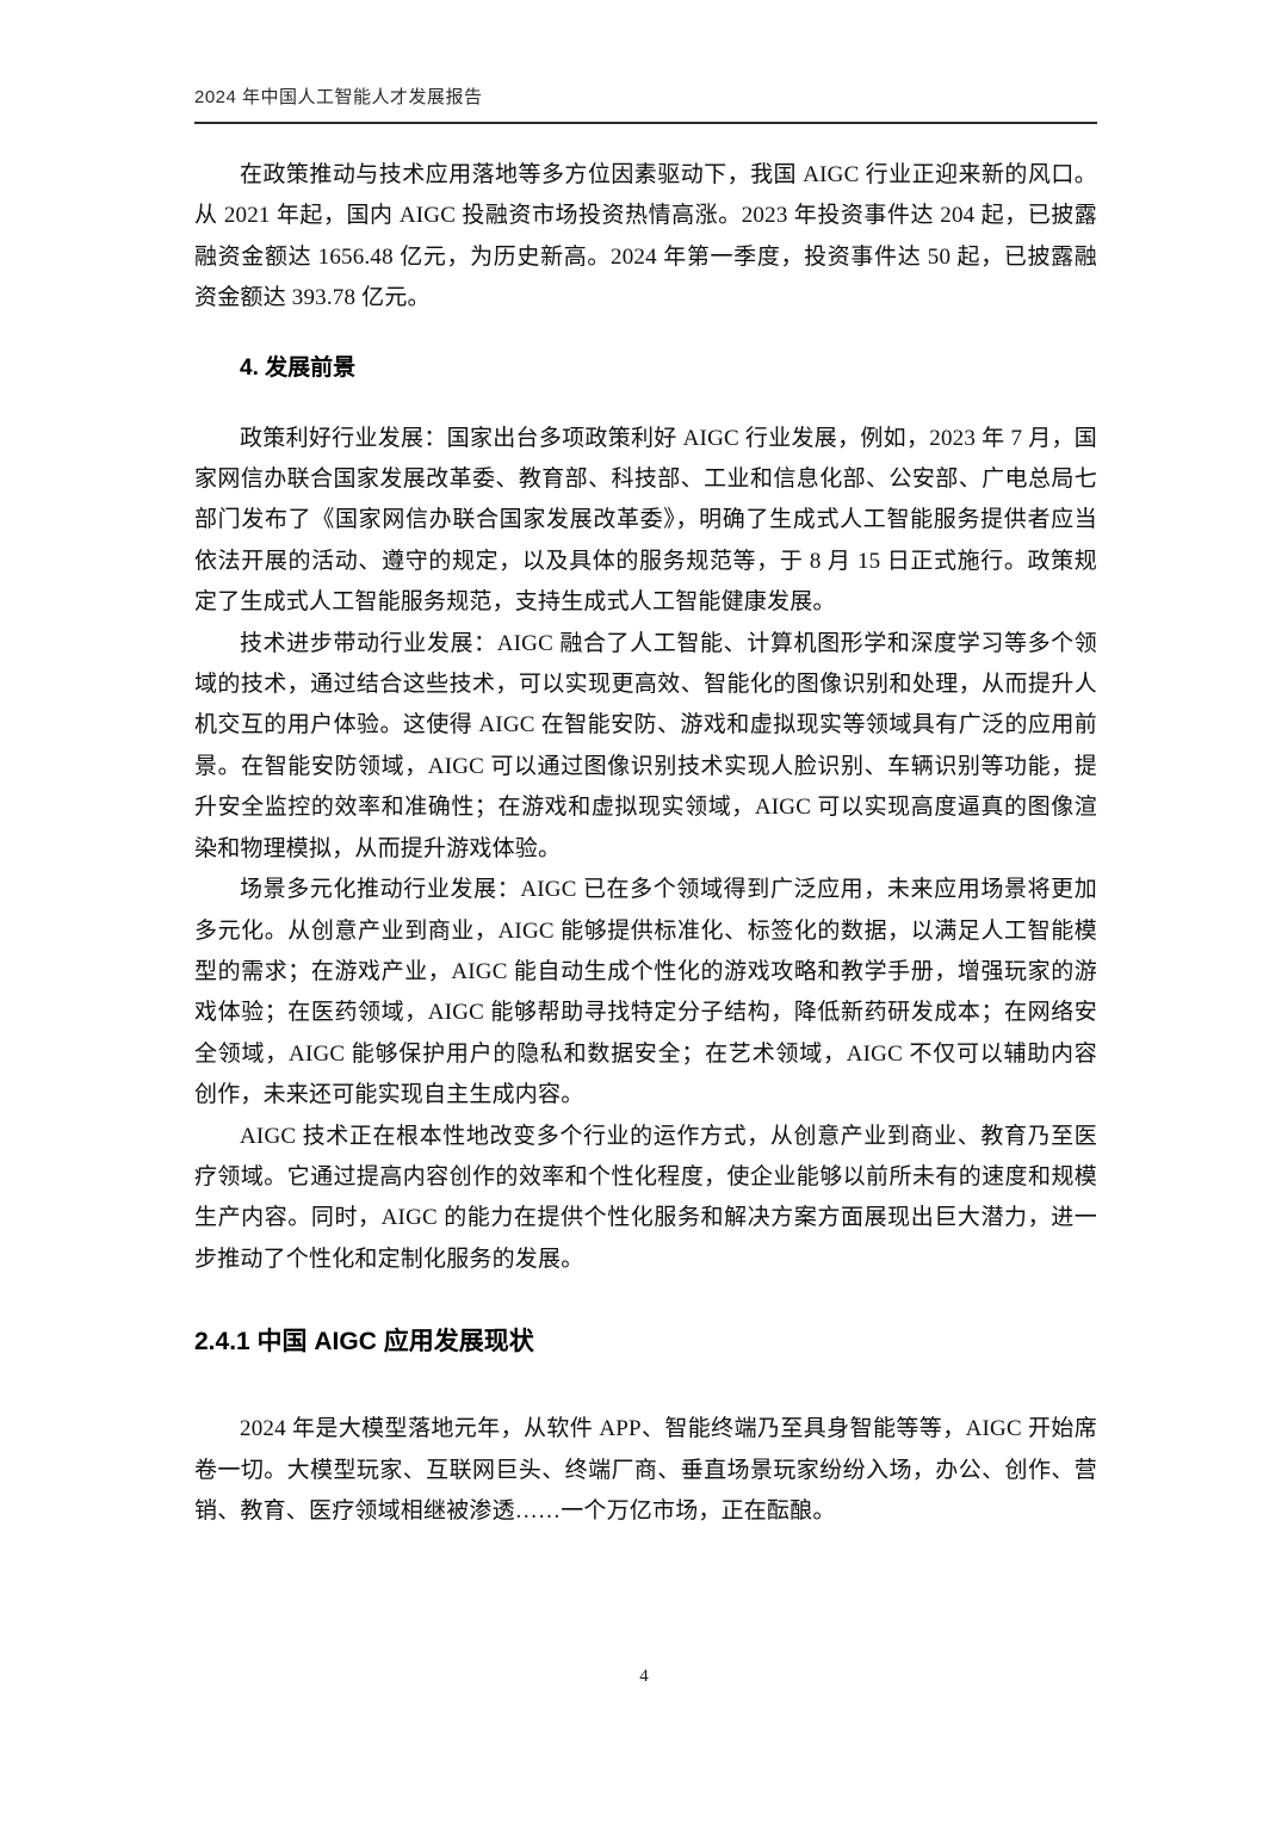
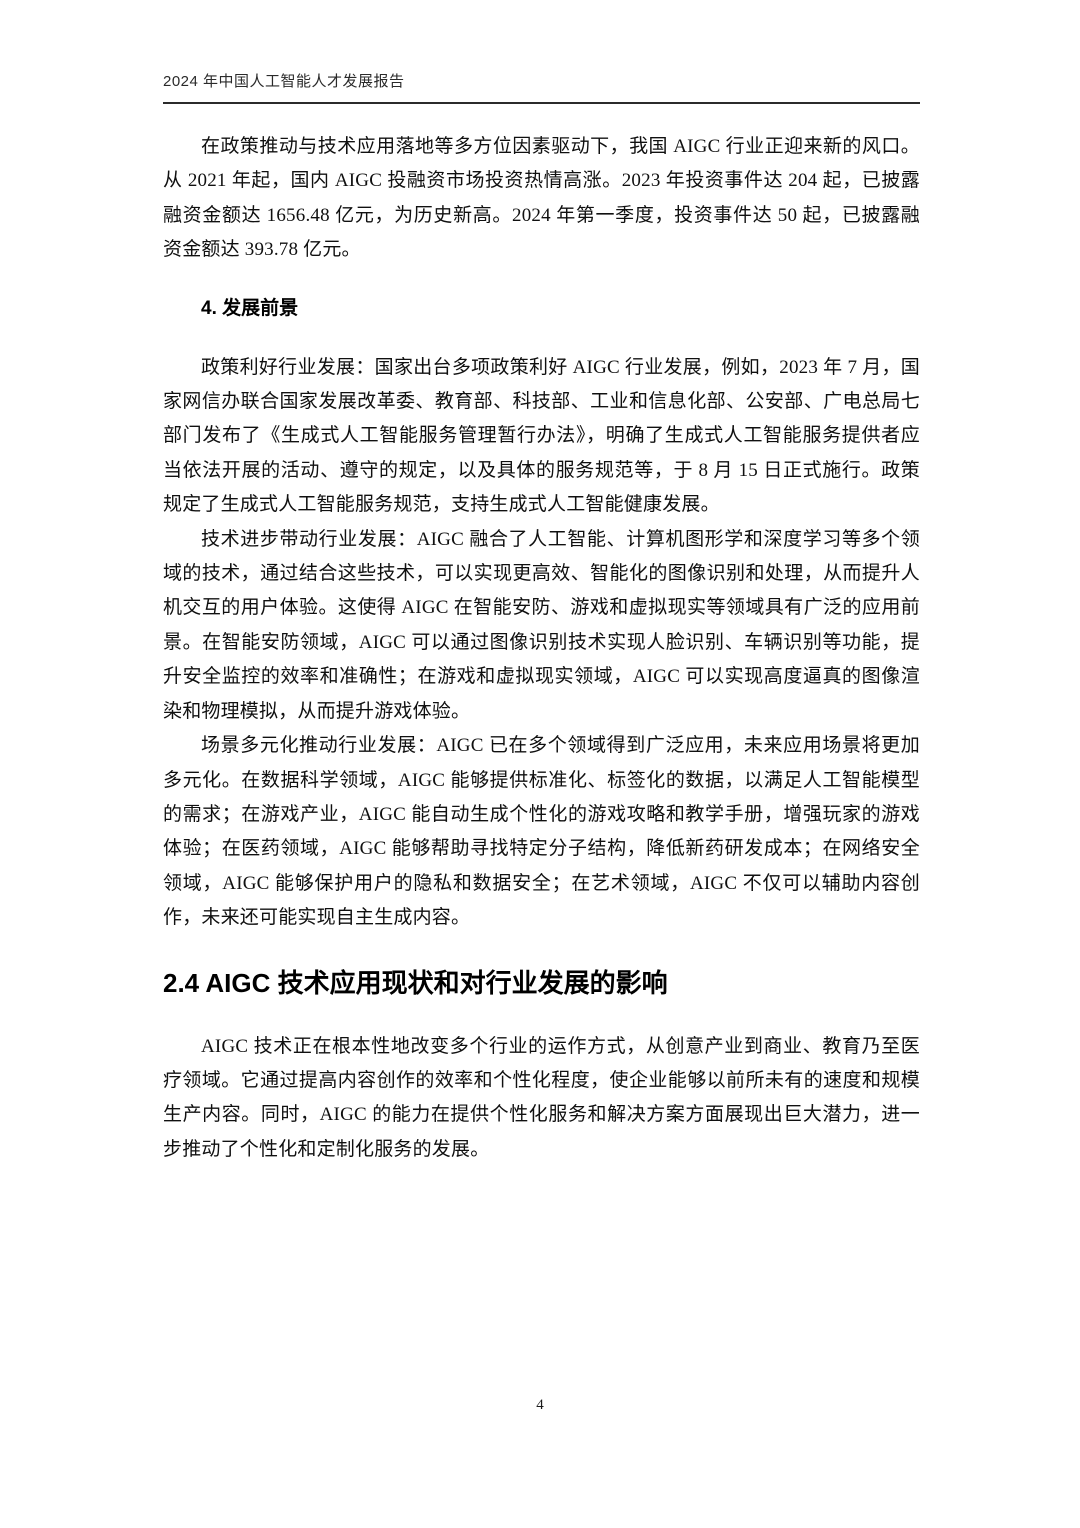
  2024 年中国人工智能人才发展报告
  在政策推动与技术应用落地等多方位因素驱动下，我国 AIGC 行业正迎来新的风口。从 2021 年起，国内 AIGC 投融资市场投资热情高涨。2023 年投资事件达 204 起，已披露融资金额达 1656.48 亿元，为历史新高。2024 年第一季度，投资事件达 50 起，已披露融资金额达 393.78 亿元。
  4. 发展前景
- 政策利好行业发展：国家出台多项政策利好 AIGC 行业发展，例如，2023 年 7 月，国家网信办联合国家发展改革委、教育部、科技部、工业和信息化部、公安部、广电总局七部门发布了《国家网信办联合国家发展改革委》，明确了生成式人工智能服务提供者应当依法开展的活动、遵守的规定，以及具体的服务规范等，于 8 月 15 日正式施行。政策规定了生成式人工智能服务规范，支持生成式人工智能健康发展。
+ 政策利好行业发展：国家出台多项政策利好 AIGC 行业发展，例如，2023 年 7 月，国家网信办联合国家发展改革委、教育部、科技部、工业和信息化部、公安部、广电总局七部门发布了《生成式人工智能服务管理暂行办法》，明确了生成式人工智能服务提供者应当依法开展的活动、遵守的规定，以及具体的服务规范等，于 8 月 15 日正式施行。政策规定了生成式人工智能服务规范，支持生成式人工智能健康发展。
  技术进步带动行业发展：AIGC 融合了人工智能、计算机图形学和深度学习等多个领域的技术，通过结合这些技术，可以实现更高效、智能化的图像识别和处理，从而提升人机交互的用户体验。这使得 AIGC 在智能安防、游戏和虚拟现实等领域具有广泛的应用前景。在智能安防领域，AIGC 可以通过图像识别技术实现人脸识别、车辆识别等功能，提升安全监控的效率和准确性；在游戏和虚拟现实领域，AIGC 可以实现高度逼真的图像渲染和物理模拟，从而提升游戏体验。
- 场景多元化推动行业发展：AIGC 已在多个领域得到广泛应用，未来应用场景将更加多元化。从创意产业到商业，AIGC 能够提供标准化、标签化的数据，以满足人工智能模型的需求；在游戏产业，AIGC 能自动生成个性化的游戏攻略和教学手册，增强玩家的游戏体验；在医药领域，AIGC 能够帮助寻找特定分子结构，降低新药研发成本；在网络安全领域，AIGC 能够保护用户的隐私和数据安全；在艺术领域，AIGC 不仅可以辅助内容创作，未来还可能实现自主生成内容。
+ 场景多元化推动行业发展：AIGC 已在多个领域得到广泛应用，未来应用场景将更加多元化。在数据科学领域，AIGC 能够提供标准化、标签化的数据，以满足人工智能模型的需求；在游戏产业，AIGC 能自动生成个性化的游戏攻略和教学手册，增强玩家的游戏体验；在医药领域，AIGC 能够帮助寻找特定分子结构，降低新药研发成本；在网络安全领域，AIGC 能够保护用户的隐私和数据安全；在艺术领域，AIGC 不仅可以辅助内容创作，未来还可能实现自主生成内容。
+ 2.4 AIGC 技术应用现状和对行业发展的影响
  AIGC 技术正在根本性地改变多个行业的运作方式，从创意产业到商业、教育乃至医疗领域。它通过提高内容创作的效率和个性化程度，使企业能够以前所未有的速度和规模生产内容。同时，AIGC 的能力在提供个性化服务和解决方案方面展现出巨大潜力，进一步推动了个性化和定制化服务的发展。
- 2.4.1 中国 AIGC 应用发展现状
- 2024 年是大模型落地元年，从软件 APP、智能终端乃至具身智能等等，AIGC 开始席卷一切。大模型玩家、互联网巨头、终端厂商、垂直场景玩家纷纷入场，办公、创作、营销、教育、医疗领域相继被渗透……一个万亿市场，正在酝酿。
  4
